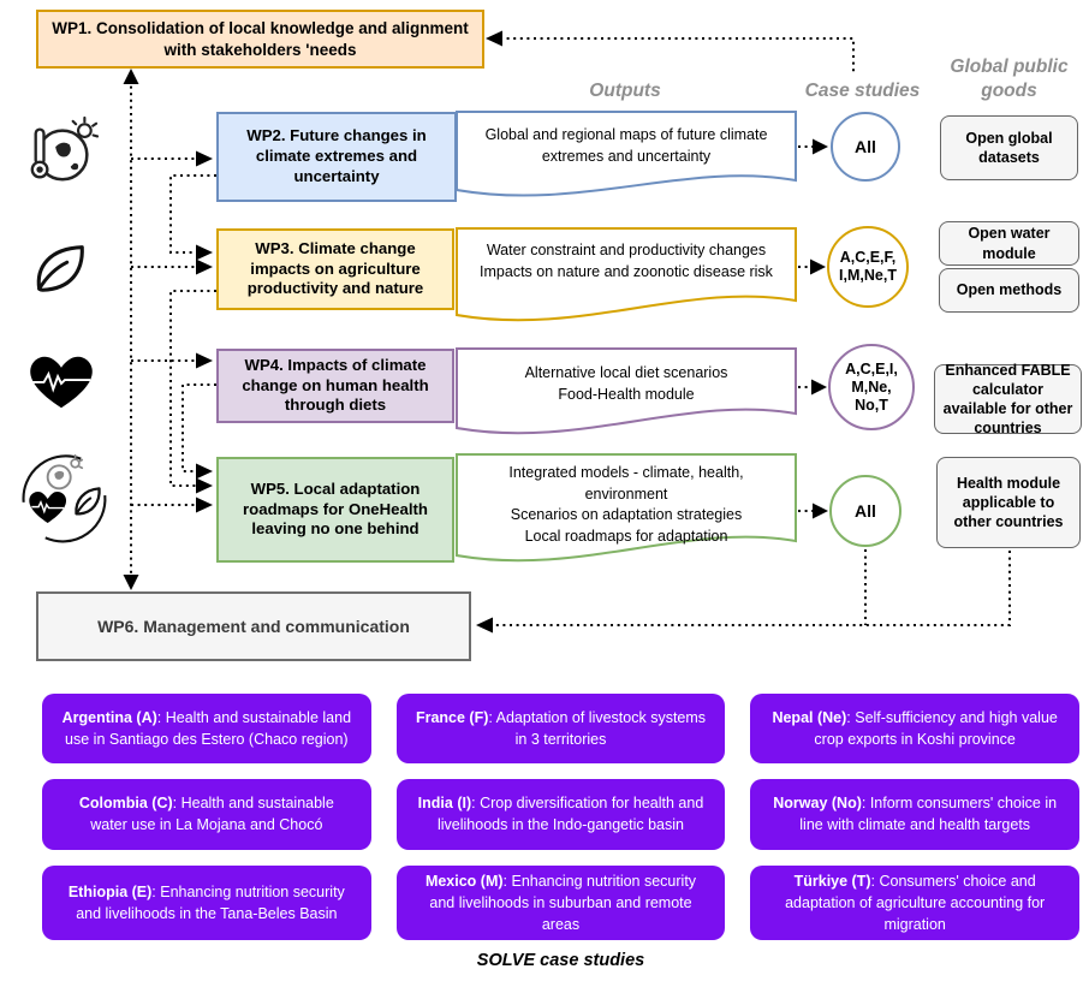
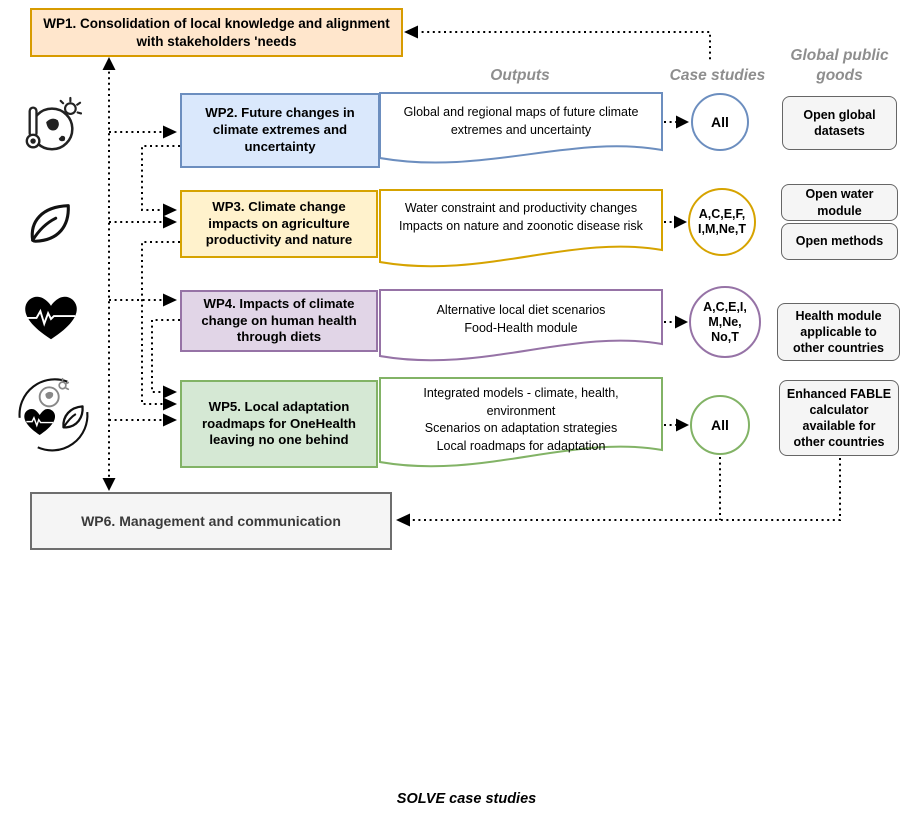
  WP1. Consolidation of local knowledge and alignment with stakeholders 'needs
  Outputs
  Case studies
  Global public
  goods
  WP2. Future changes in climate extremes and uncertainty
  Global and regional maps of future climate
  extremes and uncertainty
  All
  Open global datasets
  WP3. Climate change impacts on agriculture productivity and nature
  Water constraint and productivity changes
  Impacts on nature and zoonotic disease risk
  A,C,E,F,
  I,M,Ne,T
  Open water module
  Open methods
  WP4. Impacts of climate change on human health through diets
  Alternative local diet scenarios
  Food-Health module
  A,C,E,I,
  M,Ne,
  No,T
- Enhanced FABLE calculator available for other countries
+ Health module applicable to other countries
  WP5. Local adaptation roadmaps for OneHealth leaving no one behind
  Integrated models - climate, health,
  environment
  Scenarios on adaptation strategies
  Local roadmaps for adaptation
  All
- Health module applicable to other countries
+ Enhanced FABLE calculator available for other countries
  WP6. Management and communication
- Argentina (A): Health and sustainable land use in Santiago des Estero (Chaco region)
- Colombia (C): Health and sustainable water use in La Mojana and Chocó
- Ethiopia (E): Enhancing nutrition security and livelihoods in the Tana-Beles Basin
- France (F): Adaptation of livestock systems in 3 territories
- India (I): Crop diversification for health and livelihoods in the Indo-gangetic basin
- Mexico (M): Enhancing nutrition security and livelihoods in suburban and remote areas
- Nepal (Ne): Self-sufficiency and high value crop exports in Koshi province
- Norway (No): Inform consumers' choice in line with climate and health targets
- Türkiye (T): Consumers' choice and adaptation of agriculture accounting for migration
  SOLVE case studies
